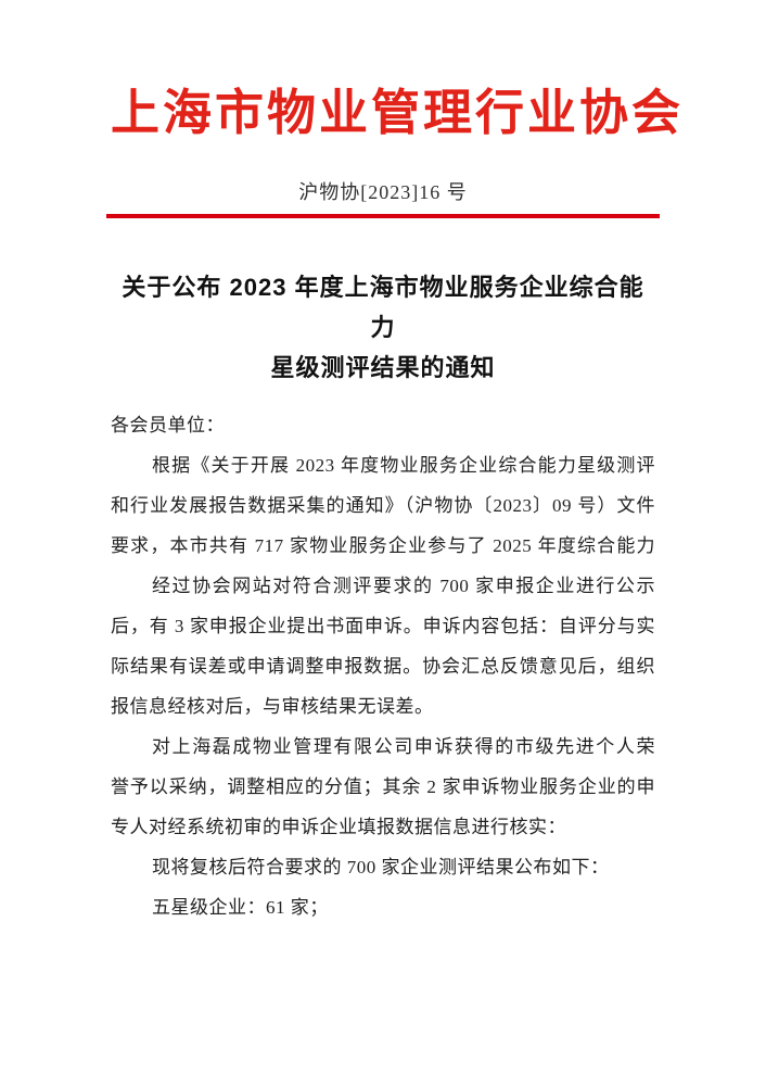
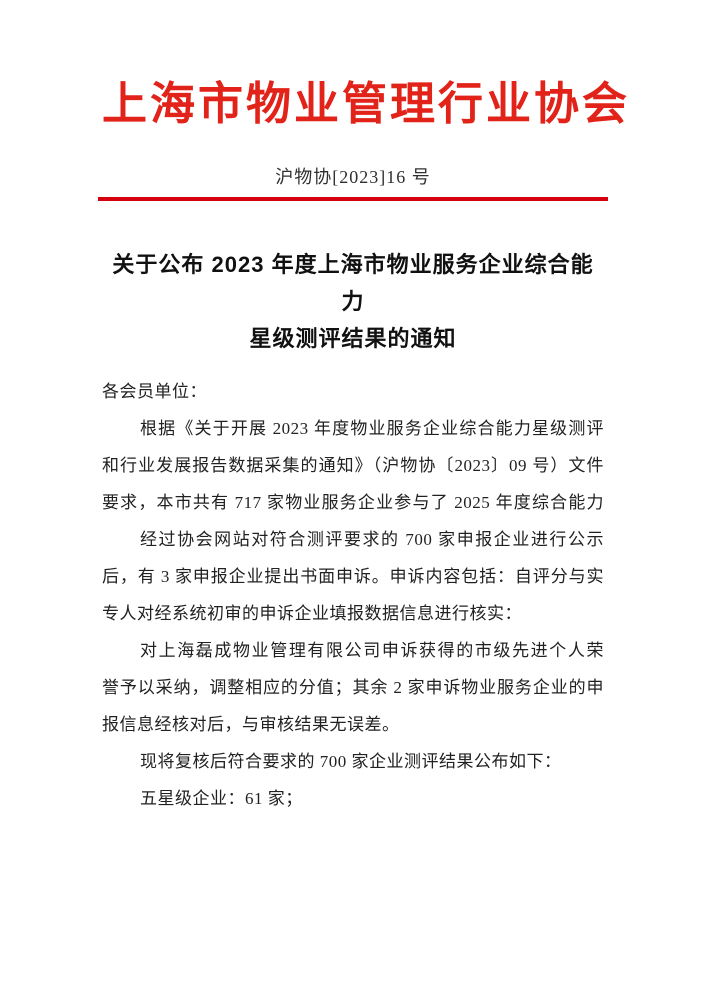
  上海市物业管理行业协会
  沪物协[2023]16 号
  关于公布 2023 年度上海市物业服务企业综合能力
  星级测评结果的通知
  各会员单位：
  根据《关于开展 2023 年度物业服务企业综合能力星级测评
  和行业发展报告数据采集的通知》（沪物协〔2023〕09 号）文件
  要求，本市共有 717 家物业服务企业参与了 2025 年度综合能力
  经过协会网站对符合测评要求的 700 家申报企业进行公示
  后，有 3 家申报企业提出书面申诉。申诉内容包括：自评分与实
- 际结果有误差或申请调整申报数据。协会汇总反馈意见后，组织
- 报信息经核对后，与审核结果无误差。
+ 专人对经系统初审的申诉企业填报数据信息进行核实：
  对上海磊成物业管理有限公司申诉获得的市级先进个人荣
  誉予以采纳，调整相应的分值；其余 2 家申诉物业服务企业的申
- 专人对经系统初审的申诉企业填报数据信息进行核实：
+ 报信息经核对后，与审核结果无误差。
  现将复核后符合要求的 700 家企业测评结果公布如下：
  五星级企业：61 家；
